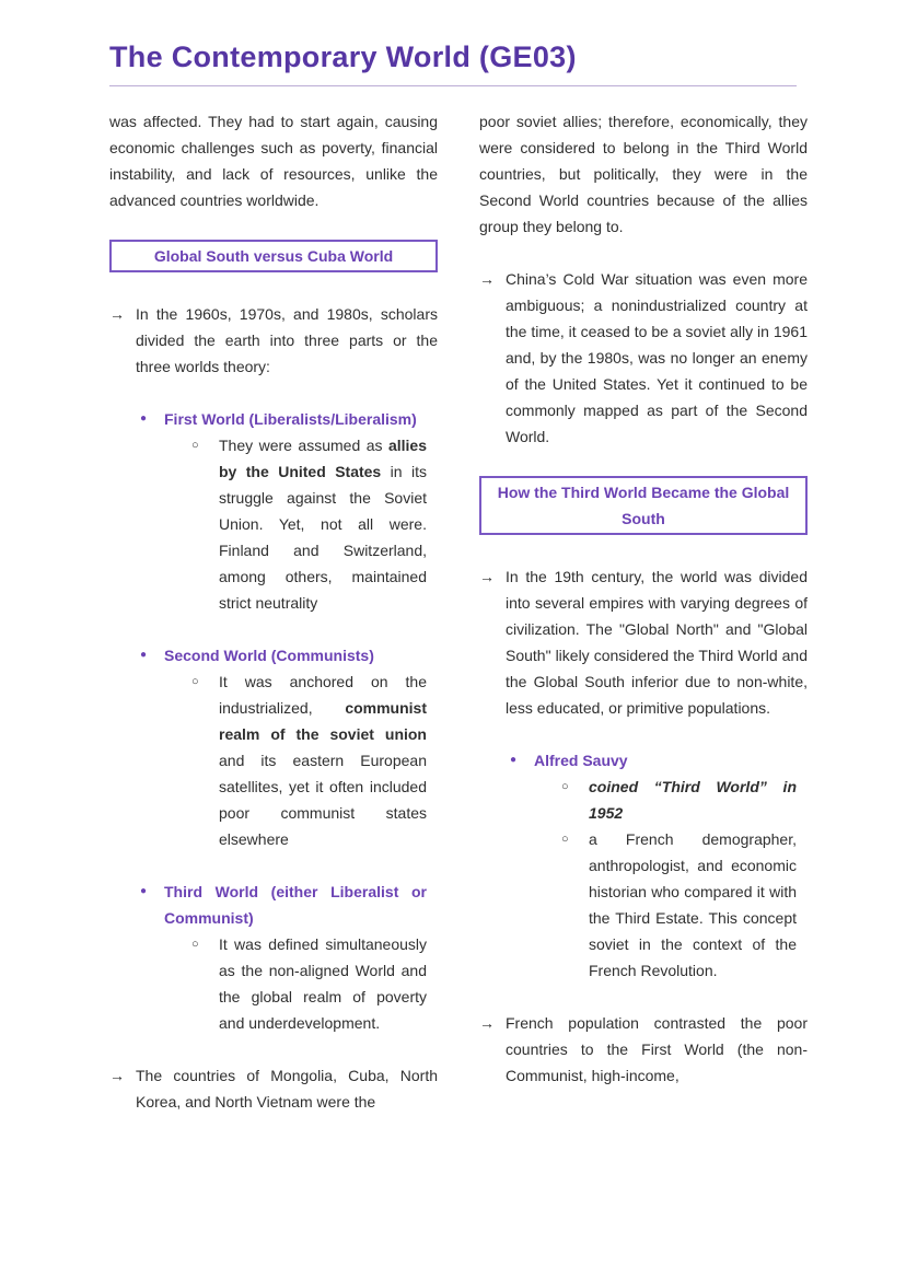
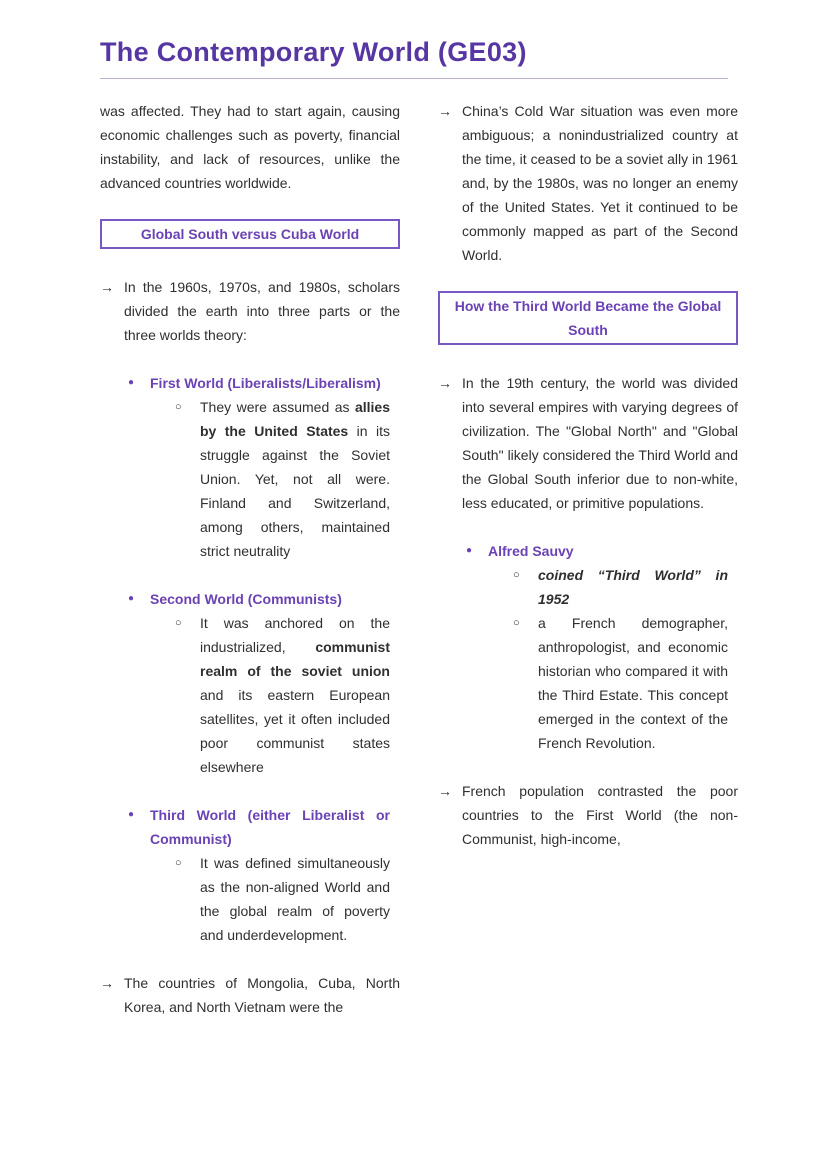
  The Contemporary World (GE03)
  was affected. They had to start again, causing economic challenges such as poverty, financial instability, and lack of resources, unlike the advanced countries worldwide.
  Global South versus Cuba World
  →
  In the 1960s, 1970s, and 1980s, scholars divided the earth into three parts or the three worlds theory:
  ●
  First World (Liberalists/Liberalism)
  ○
  They were assumed as allies by the United States in its struggle against the Soviet Union. Yet, not all were. Finland and Switzerland, among others, maintained strict neutrality
  ●
  Second World (Communists)
  ○
  It was anchored on the industrialized, communist realm of the soviet union and its eastern European satellites, yet it often included poor communist states elsewhere
  ●
  Third World (either Liberalist or Communist)
  ○
  It was defined simultaneously as the non-aligned World and the global realm of poverty and underdevelopment.
  →
  The countries of Mongolia, Cuba, North Korea, and North Vietnam were the
- poor soviet allies; therefore, economically, they were considered to belong in the Third World countries, but politically, they were in the Second World countries because of the allies group they belong to.
  →
  China’s Cold War situation was even more ambiguous; a nonindustrialized country at the time, it ceased to be a soviet ally in 1961 and, by the 1980s, was no longer an enemy of the United States. Yet it continued to be commonly mapped as part of the Second World.
  How the Third World Became the Global South
  →
  In the 19th century, the world was divided into several empires with varying degrees of civilization. The "Global North" and "Global South" likely considered the Third World and the Global South inferior due to non-white, less educated, or primitive populations.
  ●
  Alfred Sauvy
  ○
  coined “Third World” in 1952
  ○
- a French demographer, anthropologist, and economic historian who compared it with the Third Estate. This concept soviet in the context of the French Revolution.
+ a French demographer, anthropologist, and economic historian who compared it with the Third Estate. This concept emerged in the context of the French Revolution.
  →
  French population contrasted the poor countries to the First World (the non-Communist, high-income,
